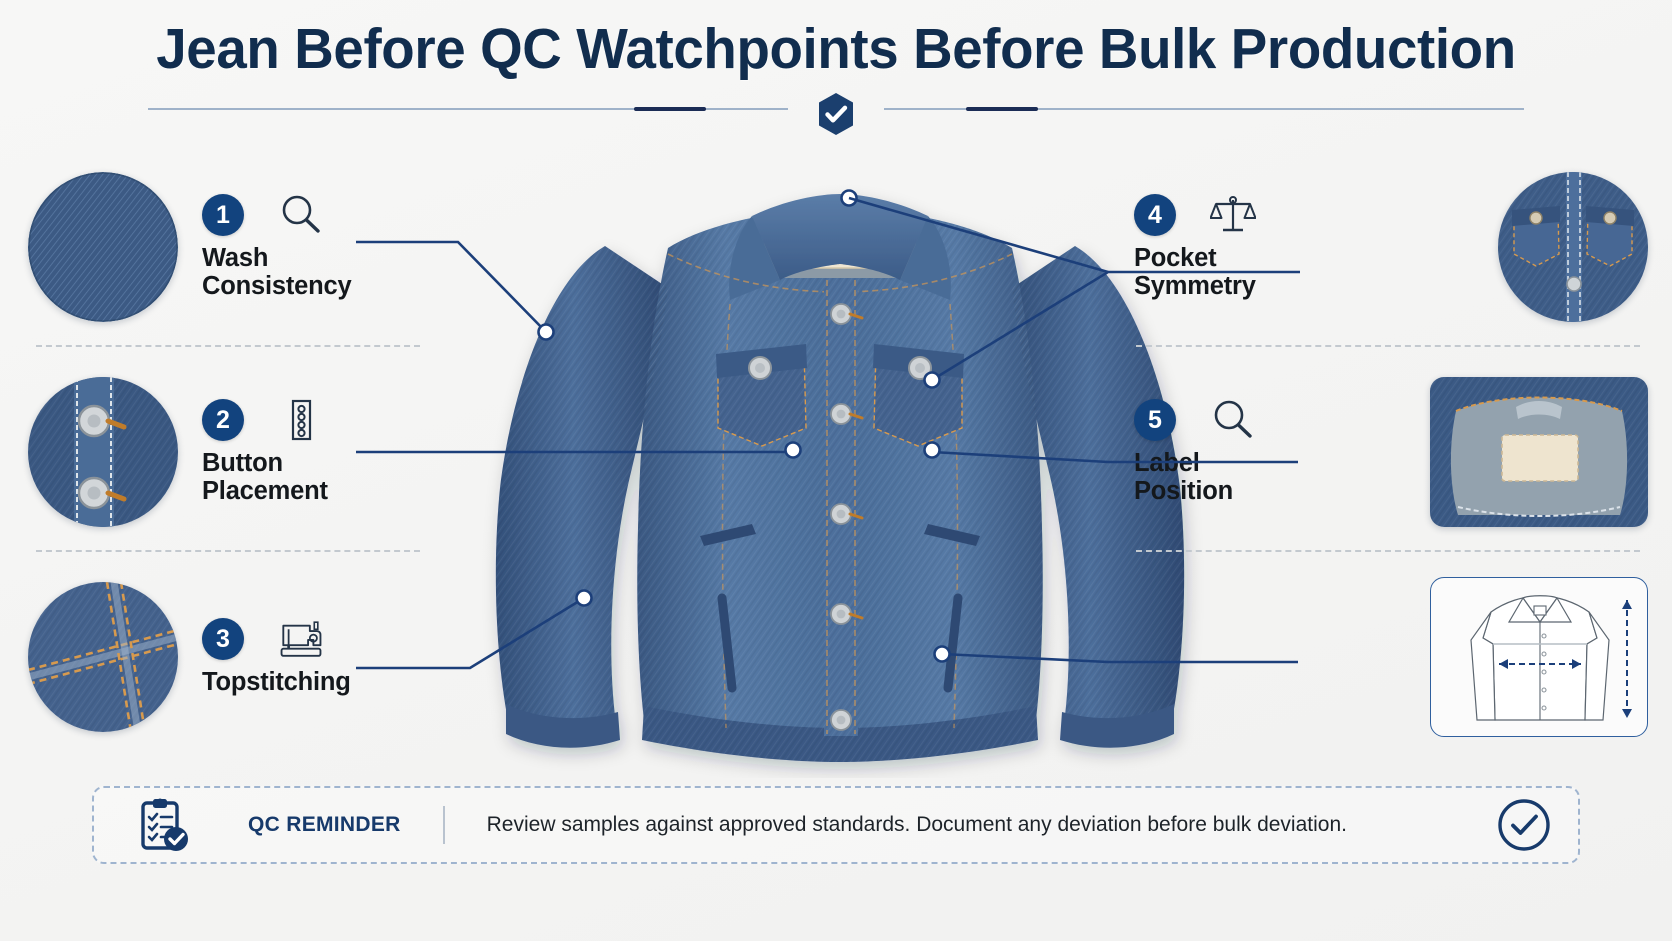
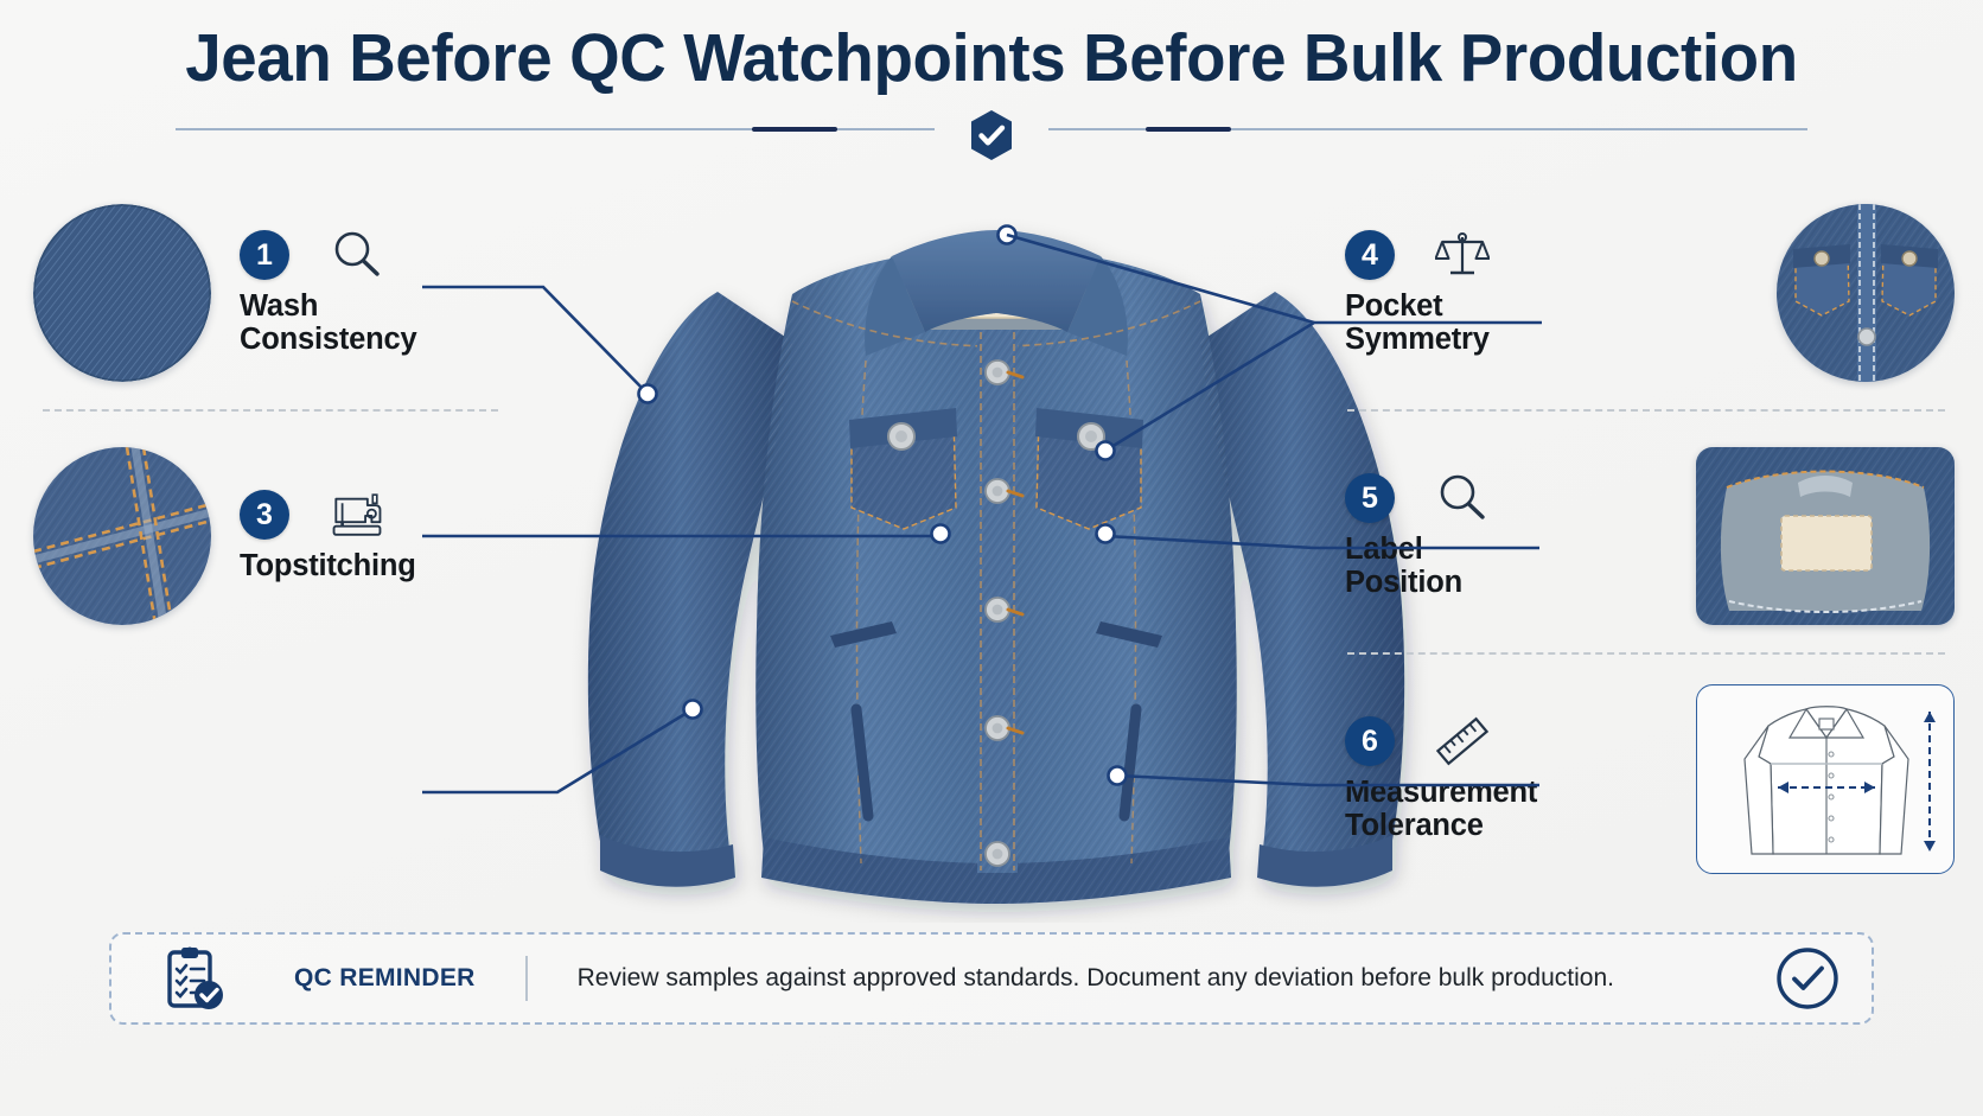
  Jean Before QC Watchpoints Before Bulk Production
  1
  Wash
  Consistency
- 2
- Button
- Placement
  3
  Topstitching
  4
  Pocket
  Symmetry
  5
  Label
  Position
+ 6
+ Measurement
+ Tolerance
  QC REMINDER
- Review samples against approved standards. Document any deviation before bulk deviation.
+ Review samples against approved standards. Document any deviation before bulk production.
